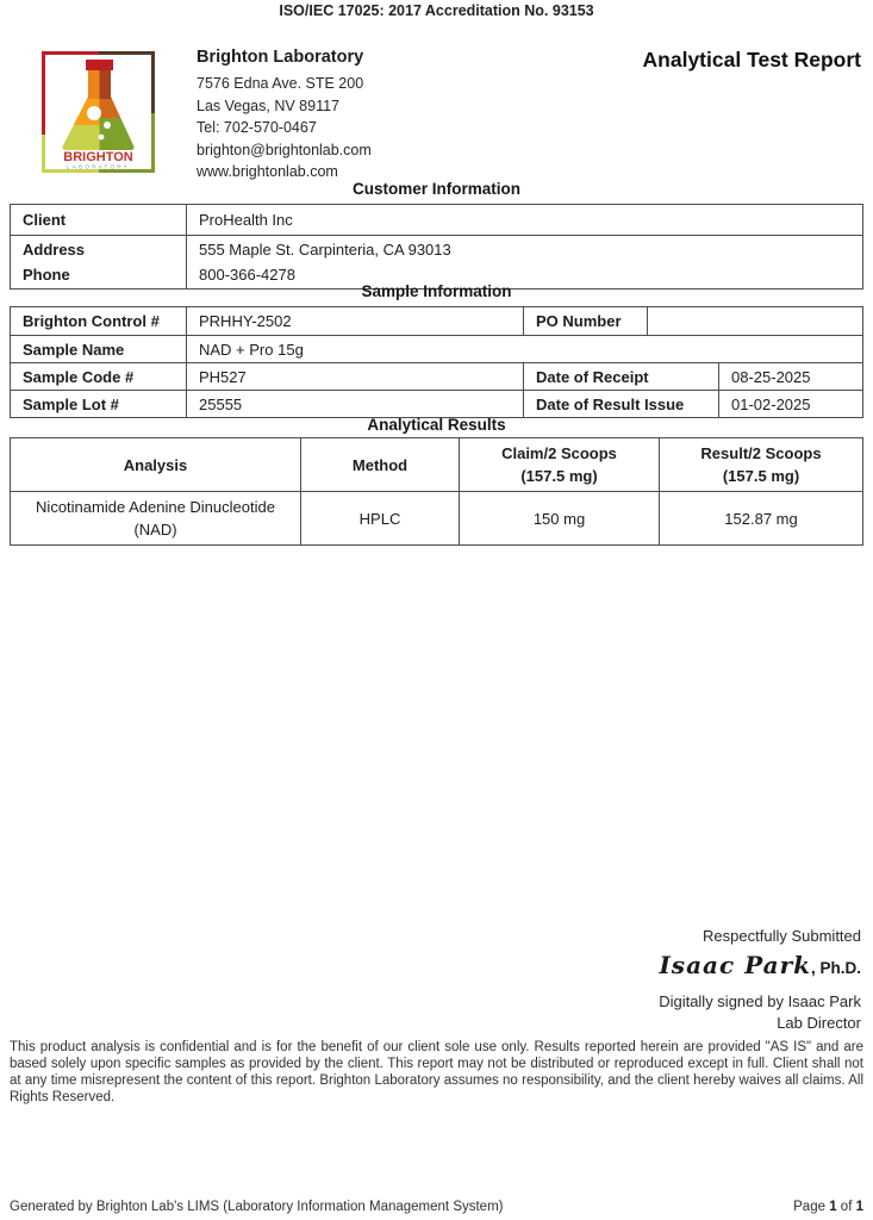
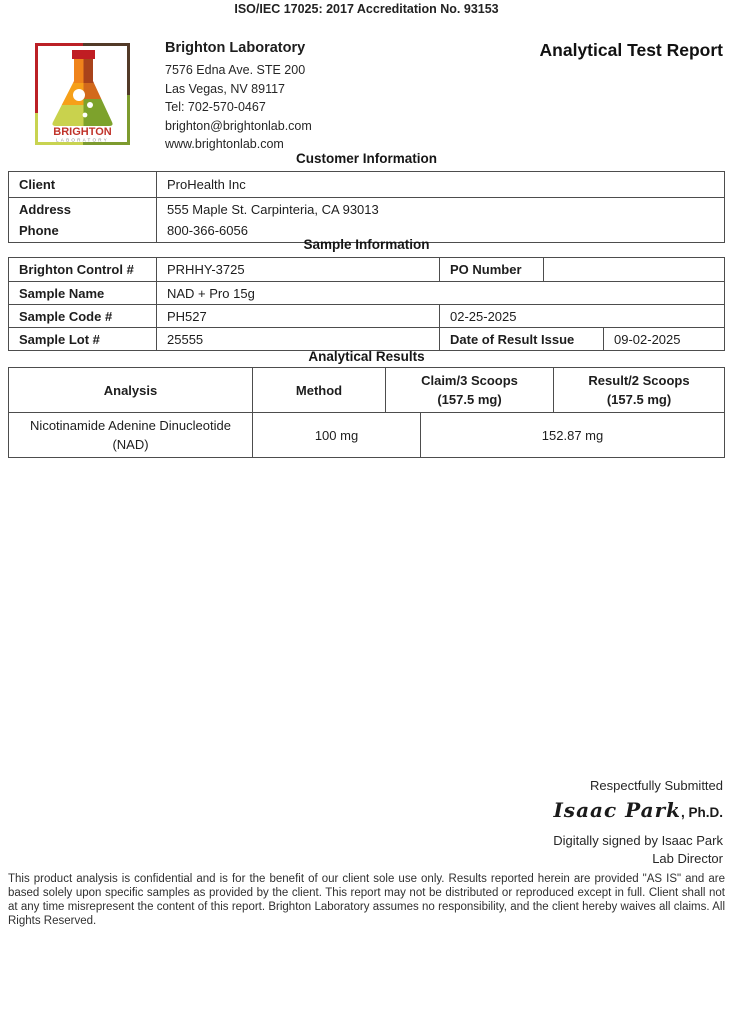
  ISO/IEC 17025: 2017 Accreditation No. 93153
  BRIGHTON
  Brighton Laboratory
  7576 Edna Ave. STE 200
  Las Vegas, NV 89117
  Tel: 702-570-0467
  brighton@brightonlab.com
  www.brightonlab.com
  Analytical Test Report
  Customer Information
  Client
  ProHealth Inc
  Address
  Phone
  555 Maple St. Carpinteria, CA 93013
- 800-366-4278
+ 800-366-6056
  Sample Information
  Brighton Control #
- PRHHY-2502
+ PRHHY-3725
  PO Number
  Sample Name
  NAD + Pro 15g
  Sample Code #
  PH527
- Date of Receipt
- 08-25-2025
+ 02-25-2025
  Sample Lot #
  25555
  Date of Result Issue
- 01-02-2025
+ 09-02-2025
  Analytical Results
  Analysis
  Method
- Claim/2 Scoops
+ Claim/3 Scoops
  (157.5 mg)
  Result/2 Scoops
  (157.5 mg)
  Nicotinamide Adenine Dinucleotide
  (NAD)
- HPLC
- 150 mg
+ 100 mg
  152.87 mg
  Respectfully Submitted
  Isaac Park, Ph.D.
  Digitally signed by Isaac Park
  Lab Director
  This product analysis is confidential and is for the benefit of our client sole use only. Results reported herein are provided "AS IS" and are based solely upon specific samples as provided by the client. This report may not be distributed or reproduced except in full. Client shall not at any time misrepresent the content of this report. Brighton Laboratory assumes no responsibility, and the client hereby waives all claims. All Rights Reserved.
- Generated by Brighton Lab's LIMS (Laboratory Information Management System)
- Page 1 of 1
